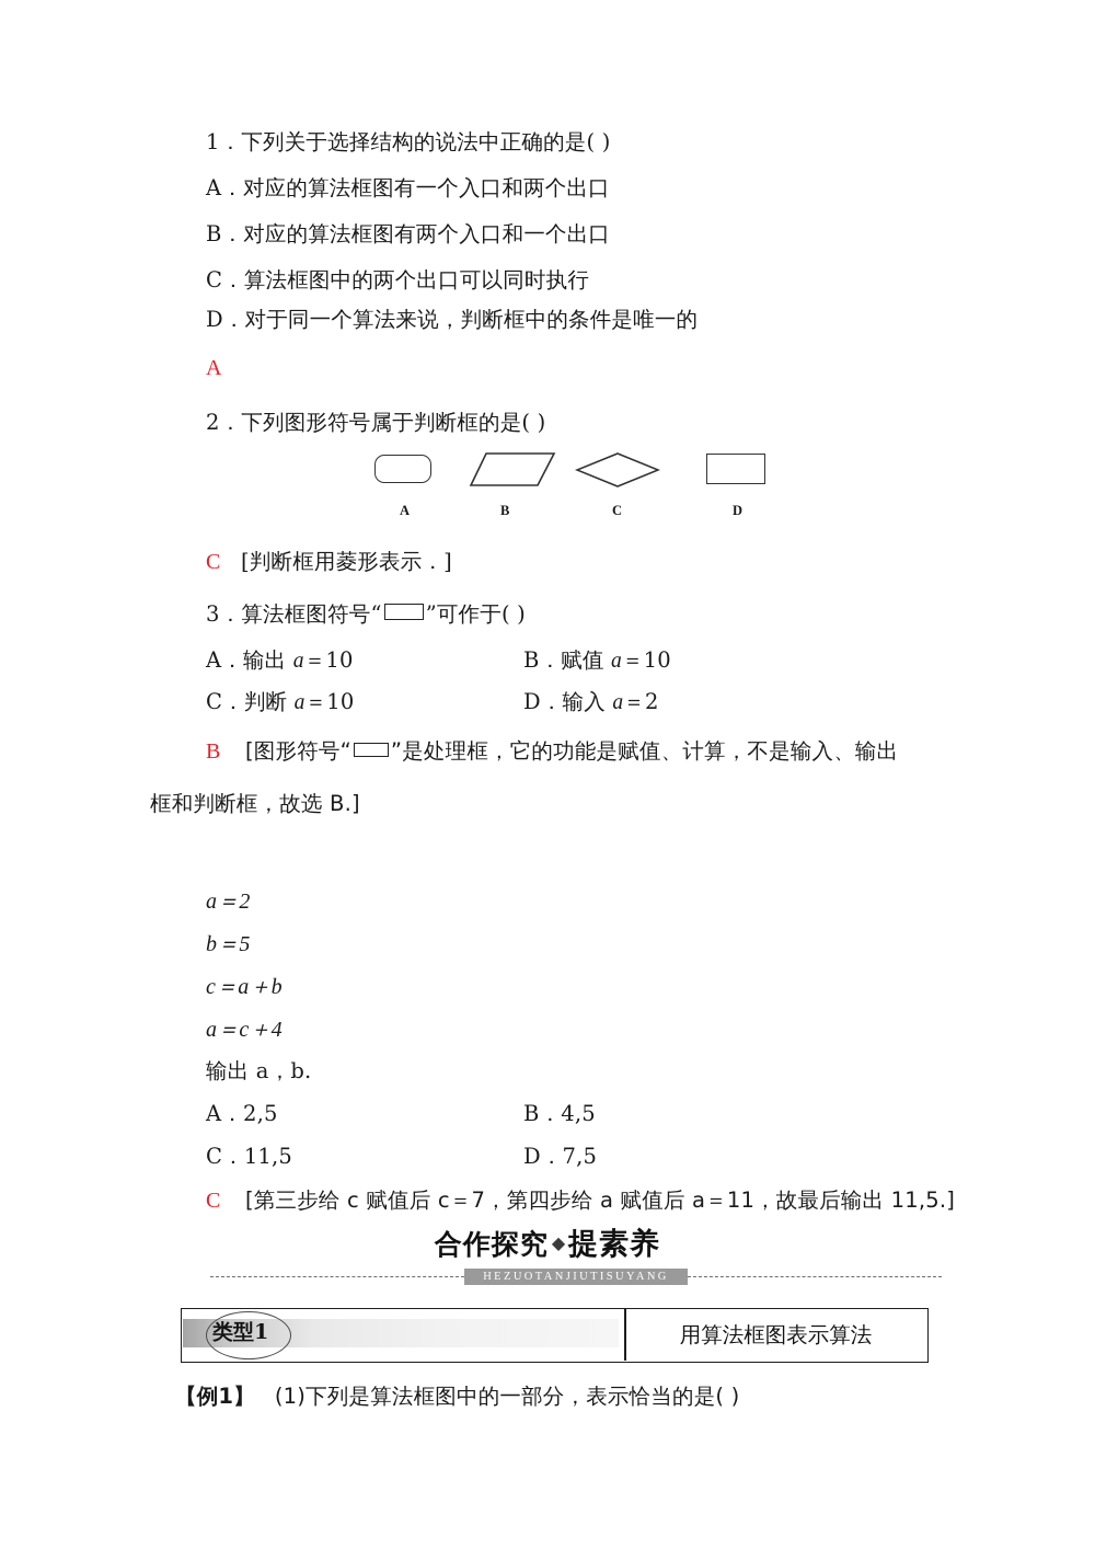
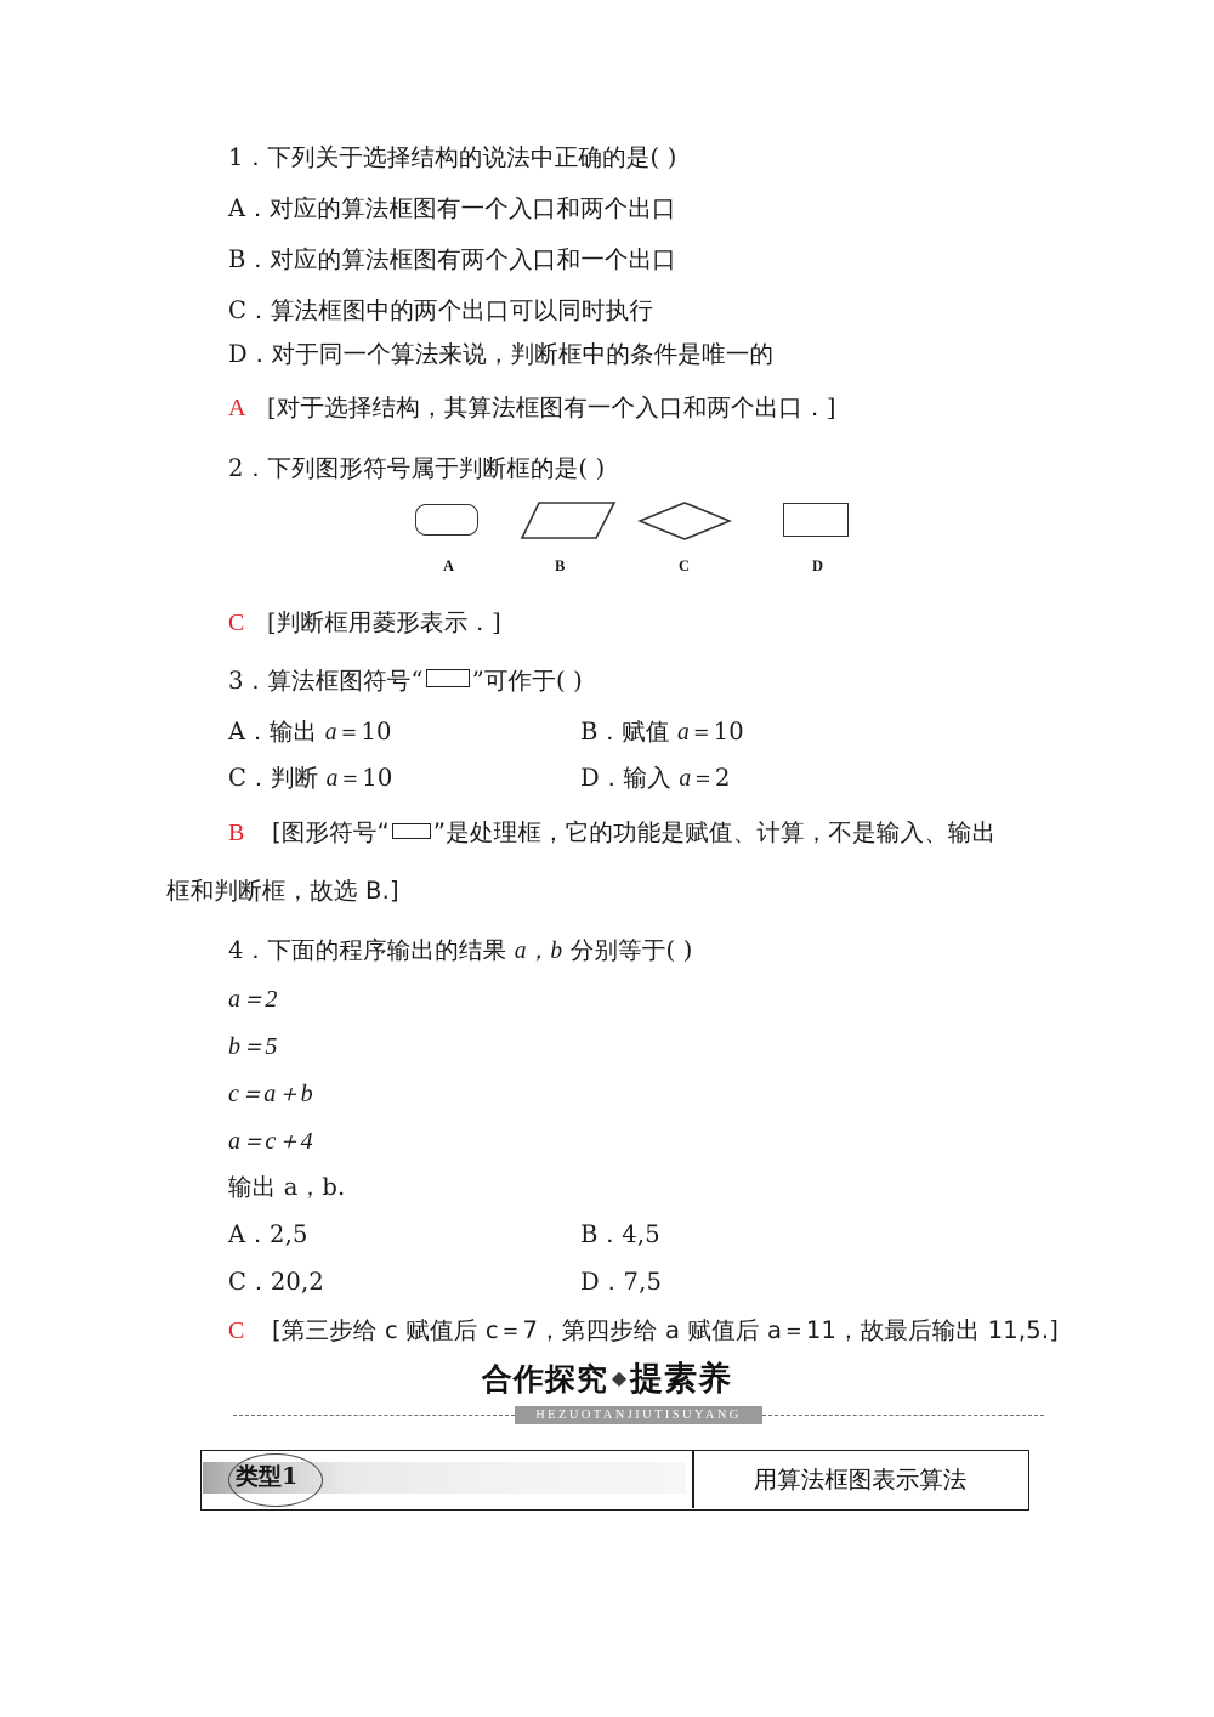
  1．下列关于选择结构的说法中正确的是( )
  A．对应的算法框图有一个入口和两个出口
  B．对应的算法框图有两个入口和一个出口
  C．算法框图中的两个出口可以同时执行
  D．对于同一个算法来说，判断框中的条件是唯一的
  A
+ [对于选择结构，其算法框图有一个入口和两个出口．]
  2．下列图形符号属于判断框的是( )
  A
  B
  C
  D
  C
  [判断框用菱形表示．]
  3．算法框图符号“ ”可作于( )
  A．输出 a＝10
  B．赋值 a＝10
  C．判断 a＝10
  D．输入 a＝2
  B
  [图形符号“ ”是处理框，它的功能是赋值、计算，不是输入、输出
  框和判断框，故选 B.]
+ 4．下面的程序输出的结果 a，b 分别等于( )
  a＝2
  b＝5
  c＝a＋b
  a＝c＋4
  输出 a，b.
  A．2,5
  B．4,5
- C．11,5
+ C．20,2
  D．7,5
  C
  [第三步给 c 赋值后 c＝7，第四步给 a 赋值后 a＝11，故最后输出 11,5.]
  合作探究 ◆ 提素养
  HEZUOTANJIUTISUYANG
  类型1
  用算法框图表示算法
- 【例1】 (1)下列是算法框图中的一部分，表示恰当的是( )
